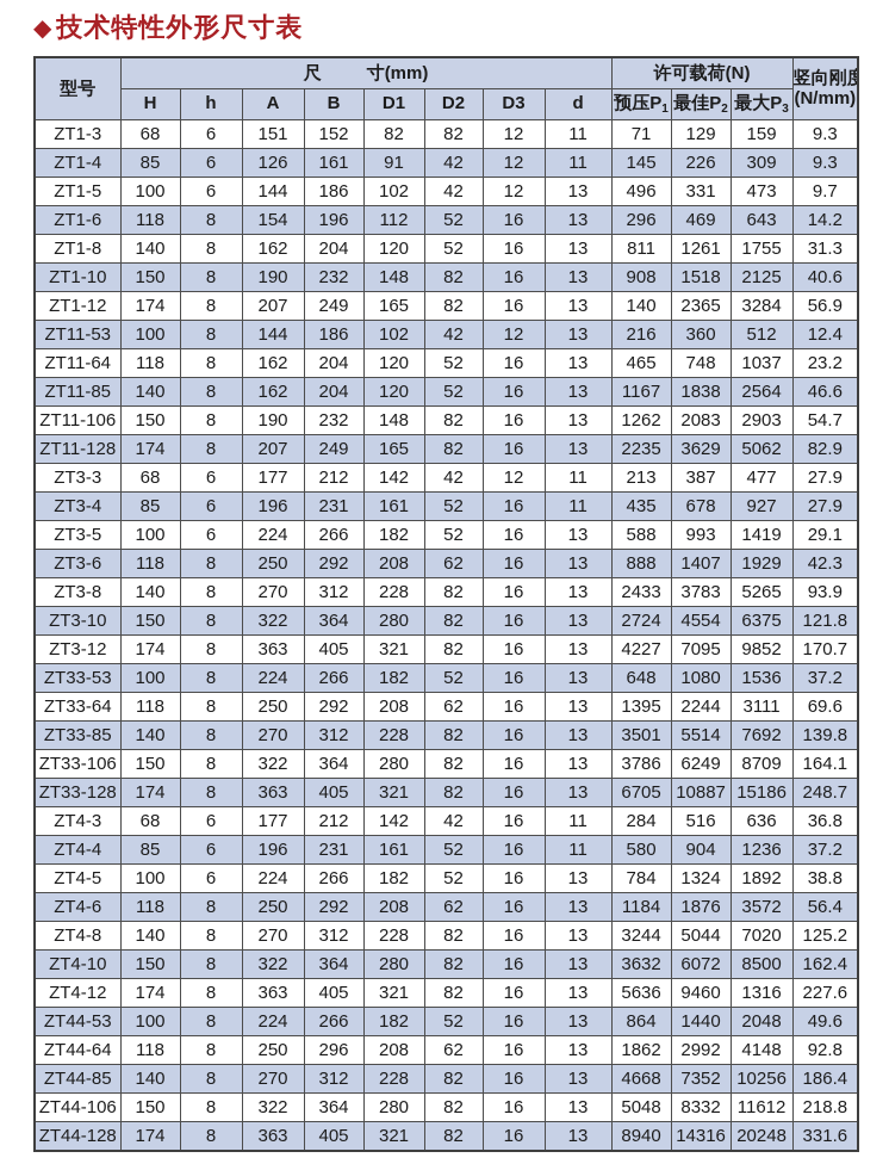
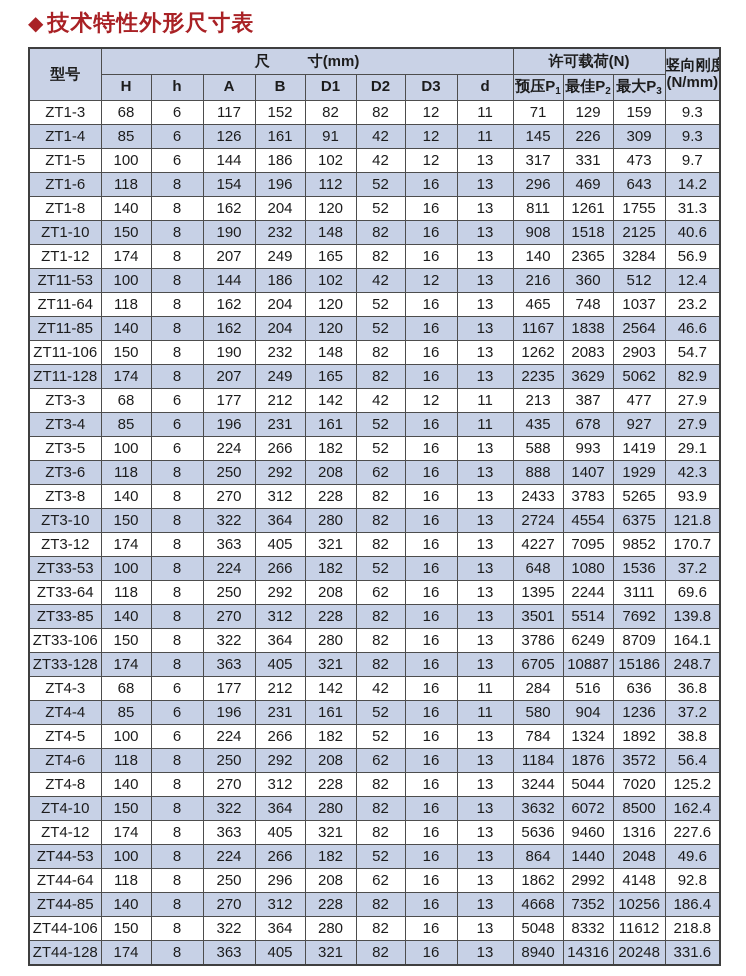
  ◆
  技术特性外形尺寸表
  型号	尺 寸(mm)	许可载荷(N)	竖向刚度 (N/mm)
  H	h	A	B	D1	D2	D3	d	预压P1	最佳P2	最大P3
- ZT1-3	68	6	151	152	82	82	12	11	71	129	159	9.3
+ ZT1-3	68	6	117	152	82	82	12	11	71	129	159	9.3
  ZT1-4	85	6	126	161	91	42	12	11	145	226	309	9.3
- ZT1-5	100	6	144	186	102	42	12	13	496	331	473	9.7
+ ZT1-5	100	6	144	186	102	42	12	13	317	331	473	9.7
  ZT1-6	118	8	154	196	112	52	16	13	296	469	643	14.2
  ZT1-8	140	8	162	204	120	52	16	13	811	1261	1755	31.3
  ZT1-10	150	8	190	232	148	82	16	13	908	1518	2125	40.6
  ZT1-12	174	8	207	249	165	82	16	13	140	2365	3284	56.9
  ZT11-53	100	8	144	186	102	42	12	13	216	360	512	12.4
  ZT11-64	118	8	162	204	120	52	16	13	465	748	1037	23.2
  ZT11-85	140	8	162	204	120	52	16	13	1167	1838	2564	46.6
  ZT11-106	150	8	190	232	148	82	16	13	1262	2083	2903	54.7
  ZT11-128	174	8	207	249	165	82	16	13	2235	3629	5062	82.9
  ZT3-3	68	6	177	212	142	42	12	11	213	387	477	27.9
  ZT3-4	85	6	196	231	161	52	16	11	435	678	927	27.9
  ZT3-5	100	6	224	266	182	52	16	13	588	993	1419	29.1
  ZT3-6	118	8	250	292	208	62	16	13	888	1407	1929	42.3
  ZT3-8	140	8	270	312	228	82	16	13	2433	3783	5265	93.9
  ZT3-10	150	8	322	364	280	82	16	13	2724	4554	6375	121.8
  ZT3-12	174	8	363	405	321	82	16	13	4227	7095	9852	170.7
  ZT33-53	100	8	224	266	182	52	16	13	648	1080	1536	37.2
  ZT33-64	118	8	250	292	208	62	16	13	1395	2244	3111	69.6
  ZT33-85	140	8	270	312	228	82	16	13	3501	5514	7692	139.8
  ZT33-106	150	8	322	364	280	82	16	13	3786	6249	8709	164.1
  ZT33-128	174	8	363	405	321	82	16	13	6705	10887	15186	248.7
  ZT4-3	68	6	177	212	142	42	16	11	284	516	636	36.8
  ZT4-4	85	6	196	231	161	52	16	11	580	904	1236	37.2
  ZT4-5	100	6	224	266	182	52	16	13	784	1324	1892	38.8
  ZT4-6	118	8	250	292	208	62	16	13	1184	1876	3572	56.4
  ZT4-8	140	8	270	312	228	82	16	13	3244	5044	7020	125.2
  ZT4-10	150	8	322	364	280	82	16	13	3632	6072	8500	162.4
  ZT4-12	174	8	363	405	321	82	16	13	5636	9460	1316	227.6
  ZT44-53	100	8	224	266	182	52	16	13	864	1440	2048	49.6
  ZT44-64	118	8	250	296	208	62	16	13	1862	2992	4148	92.8
  ZT44-85	140	8	270	312	228	82	16	13	4668	7352	10256	186.4
  ZT44-106	150	8	322	364	280	82	16	13	5048	8332	11612	218.8
  ZT44-128	174	8	363	405	321	82	16	13	8940	14316	20248	331.6
